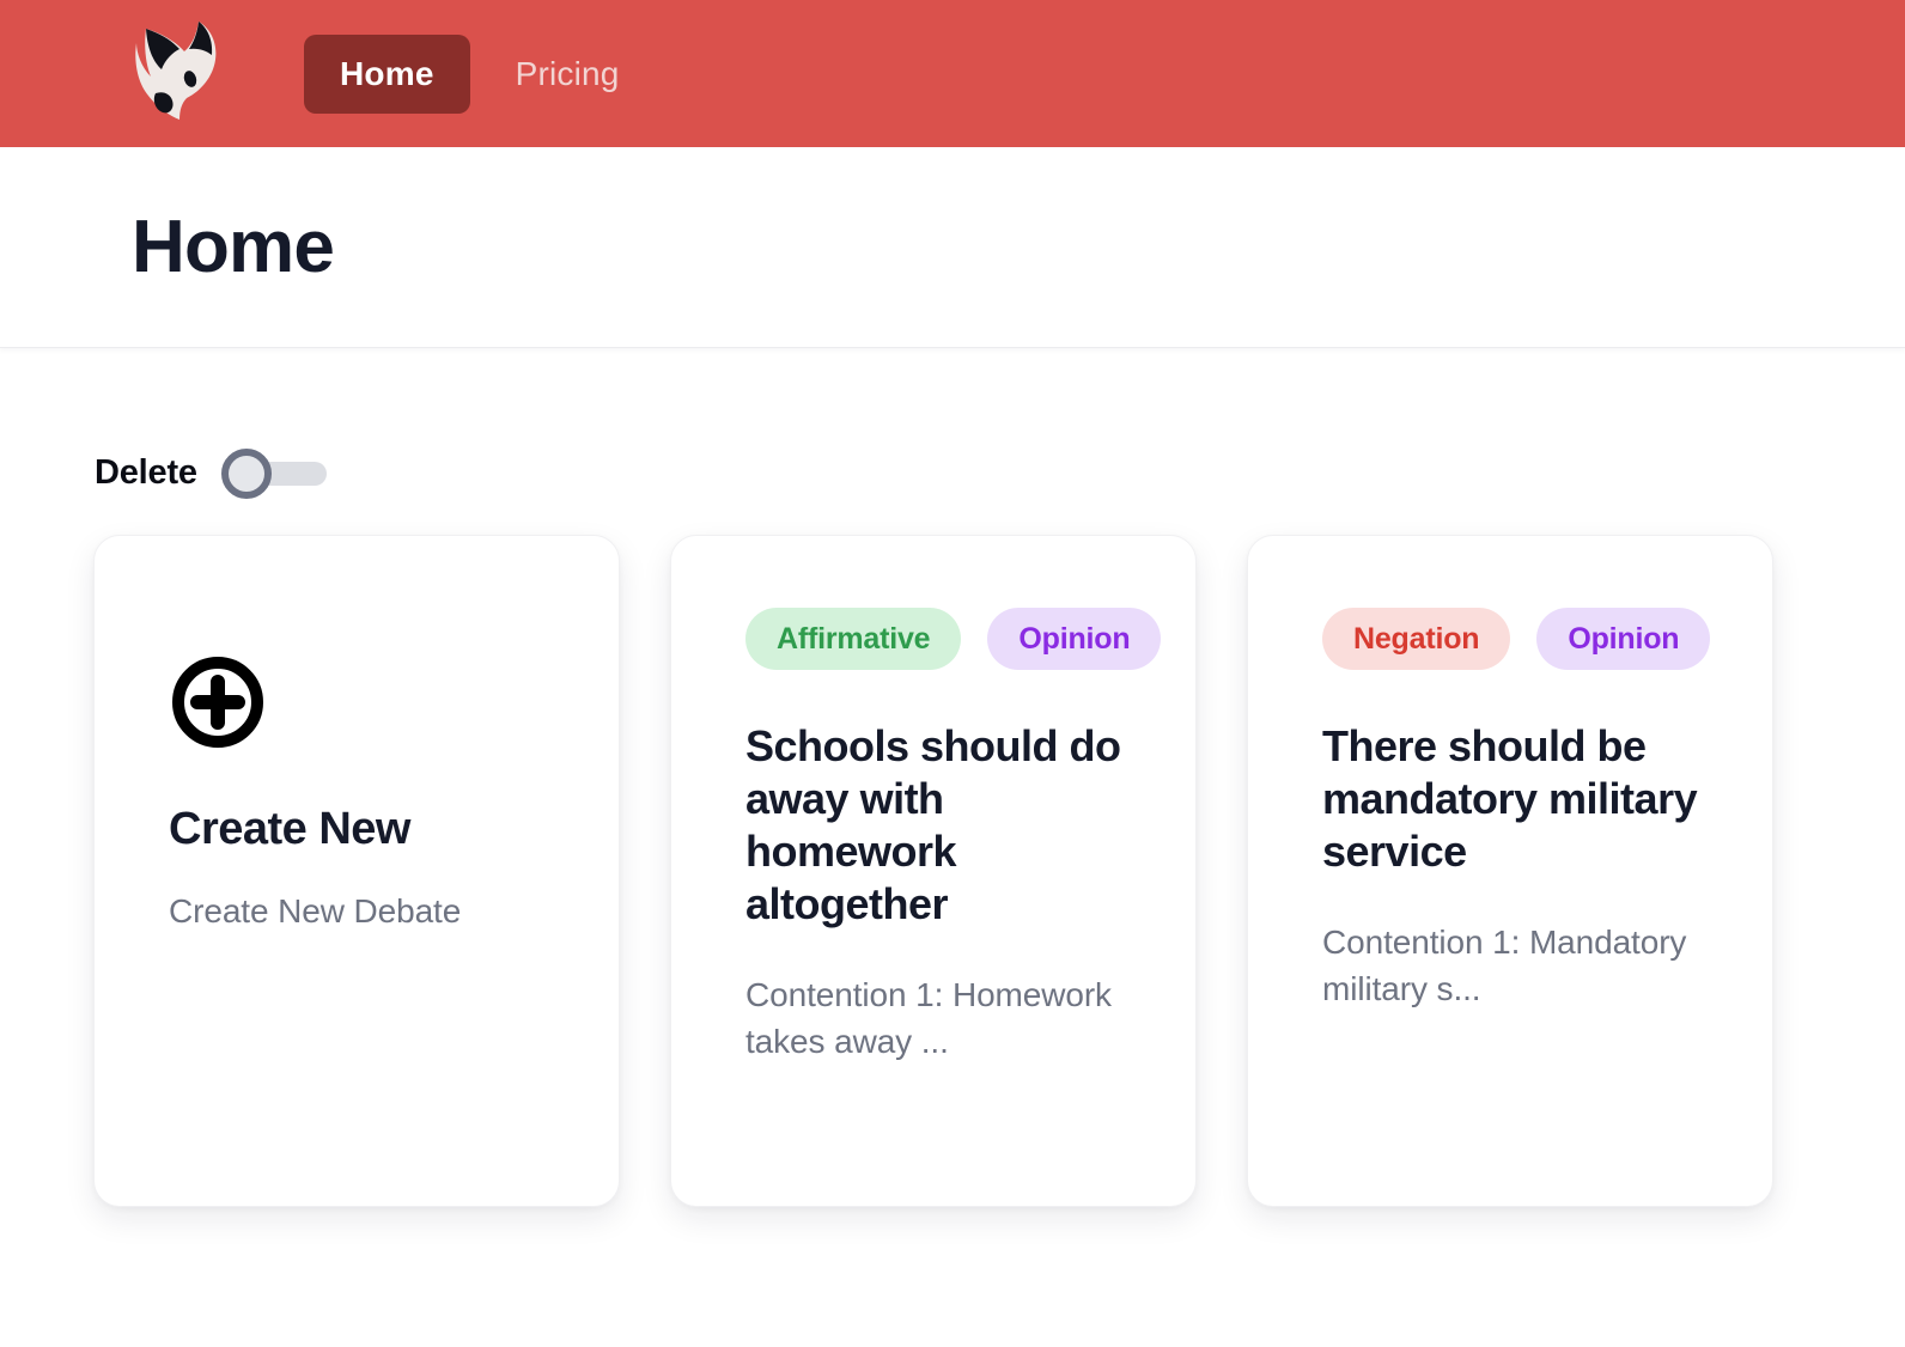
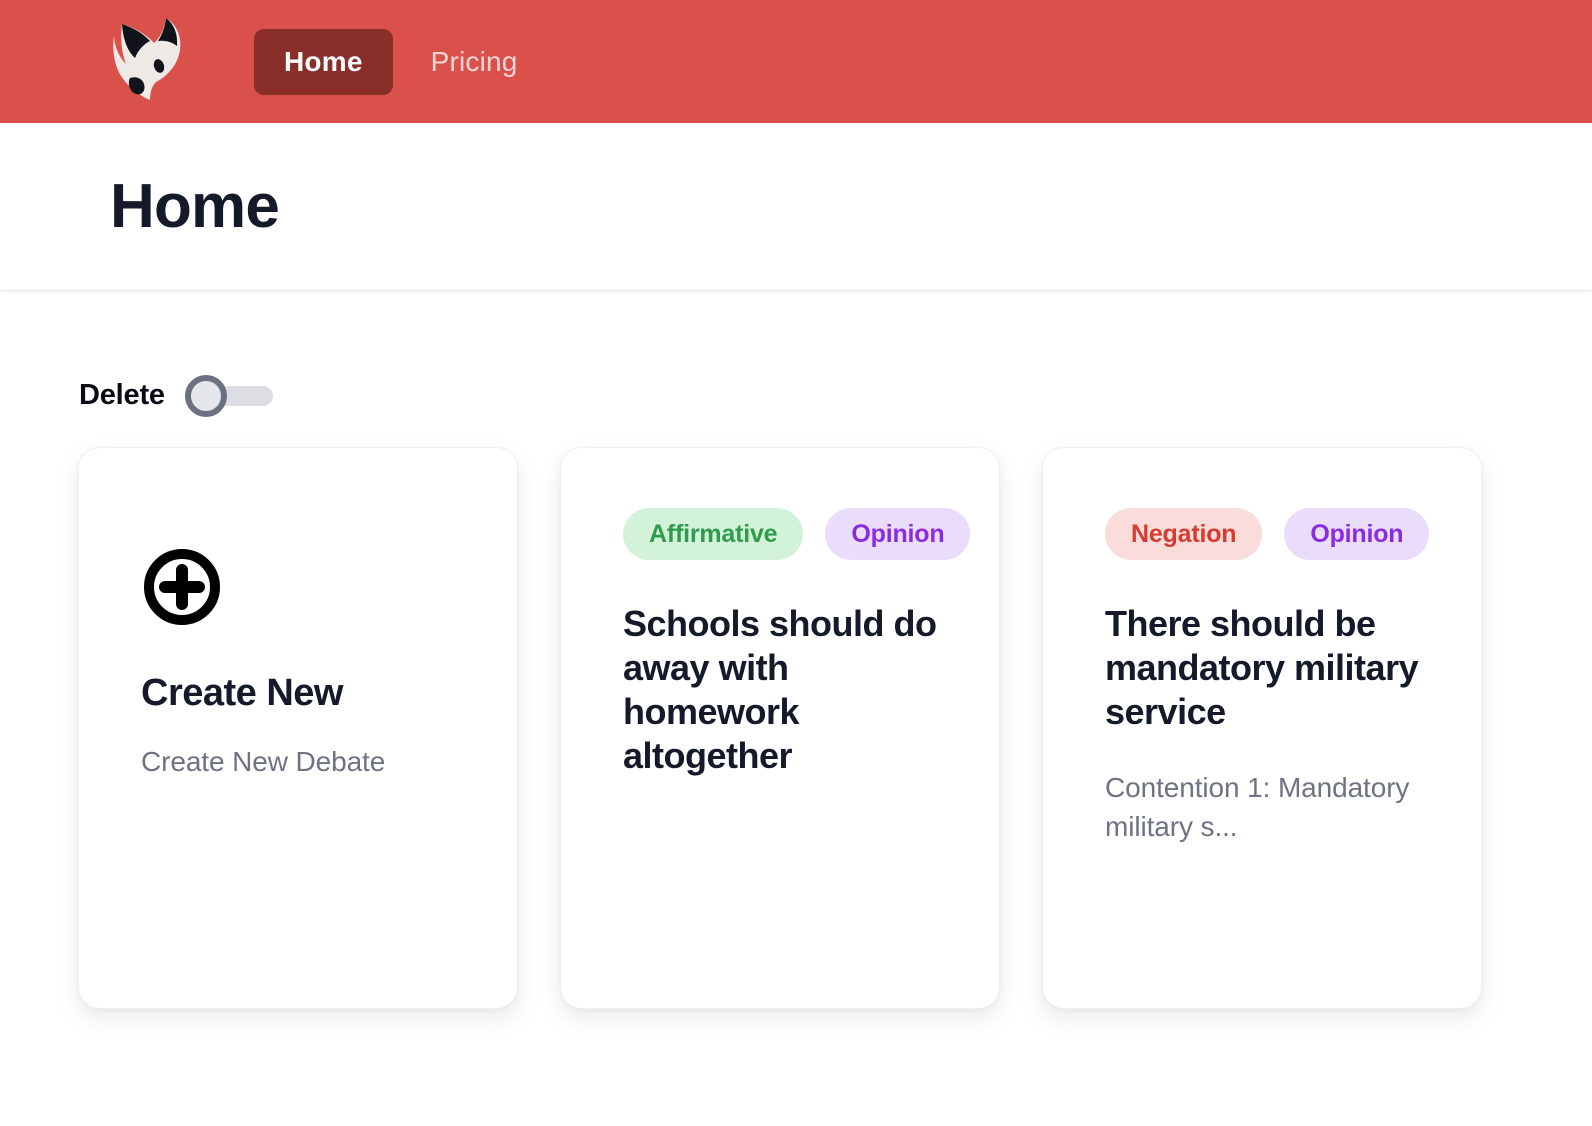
  Home
  Pricing
  Home
  Delete
  Create New
  Create New Debate
  Affirmative
  Opinion
  Schools should do away with homework altogether
- Contention 1: Homework takes away ...
  Negation
  Opinion
  There should be mandatory military service
  Contention 1: Mandatory military s...
